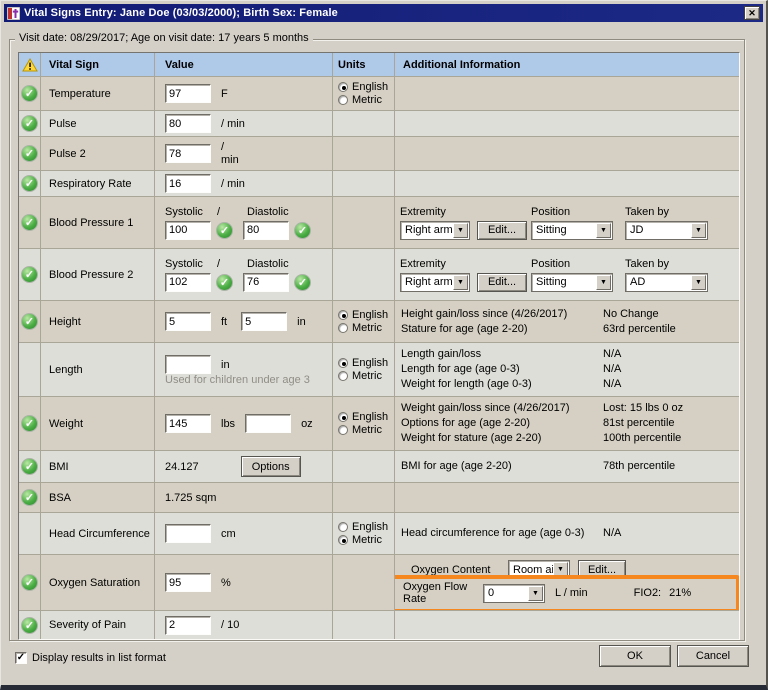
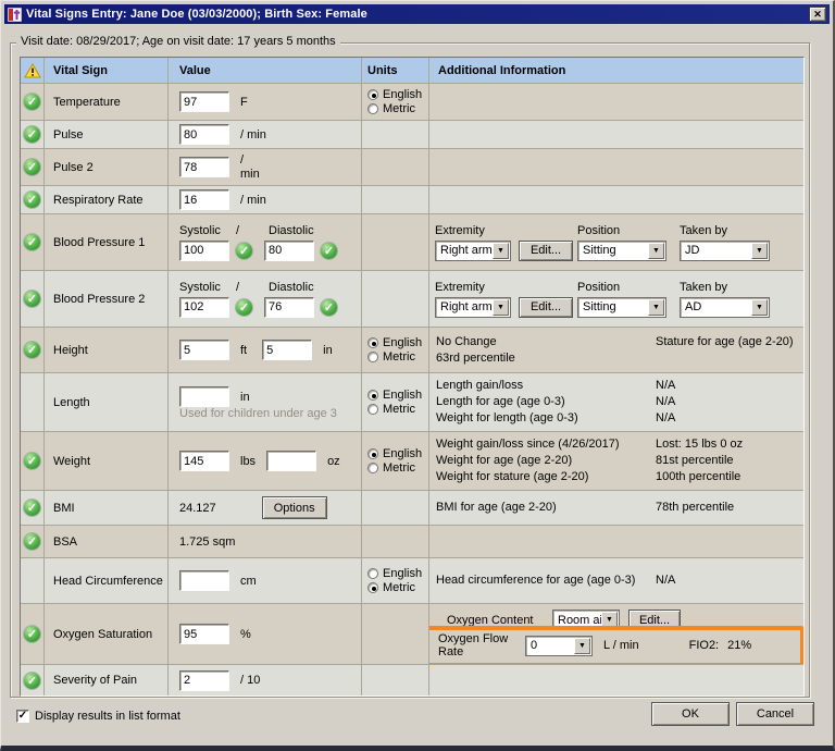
  Vital Signs Entry: Jane Doe (03/03/2000); Birth Sex: Female
  ✕
  Visit date: 08/29/2017; Age on visit date: 17 years 5 months
  Vital Sign
  Value
  Units
  Additional Information
  Temperature
  97
  F
  English
  Metric
  Pulse
  80
  / min
  Pulse 2
  78
  /
  min
  Respiratory Rate
  16
  / min
  Blood Pressure 1
  Systolic
  /
  Diastolic
  100
  80
  Extremity
  Position
  Taken by
  Right arm
  Edit...
  Sitting
  JD
  Blood Pressure 2
  Systolic
  /
  Diastolic
  102
  76
  Extremity
  Position
  Taken by
  Right arm
  Edit...
  Sitting
  AD
  Height
  5
  ft
  5
  in
  English
  Metric
- Height gain/loss since (4/26/2017)
  No Change
  Stature for age (age 2-20)
  63rd percentile
  Length
  in
  Used for children under age 3
  English
  Metric
  Length gain/loss
  N/A
  Length for age (age 0-3)
  N/A
  Weight for length (age 0-3)
  N/A
  Weight
  145
  lbs
  oz
  English
  Metric
  Weight gain/loss since (4/26/2017)
  Lost: 15 lbs 0 oz
- Options for age (age 2-20)
+ Weight for age (age 2-20)
  81st percentile
  Weight for stature (age 2-20)
  100th percentile
  BMI
  24.127
  Options
  BMI for age (age 2-20)
  78th percentile
  BSA
  1.725 sqm
  Head Circumference
  cm
  English
  Metric
  Head circumference for age (age 0-3)
  N/A
  Oxygen Saturation
  95
  %
  Oxygen Content
  Room a
  Edit...
  Oxygen Flow Rate
  0
  L / min
  FIO2:
  21%
  Severity of Pain
  2
  / 10
  ✓
  Display results in list format
  OK
  Cancel
